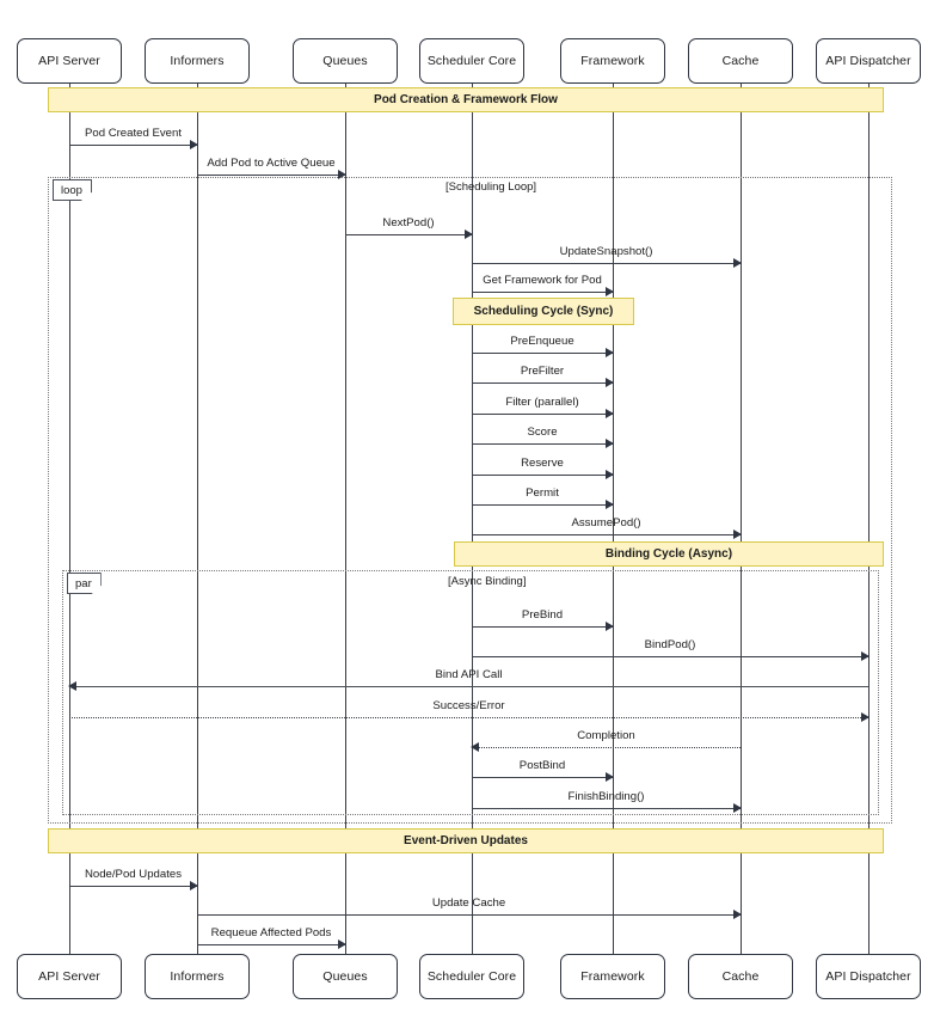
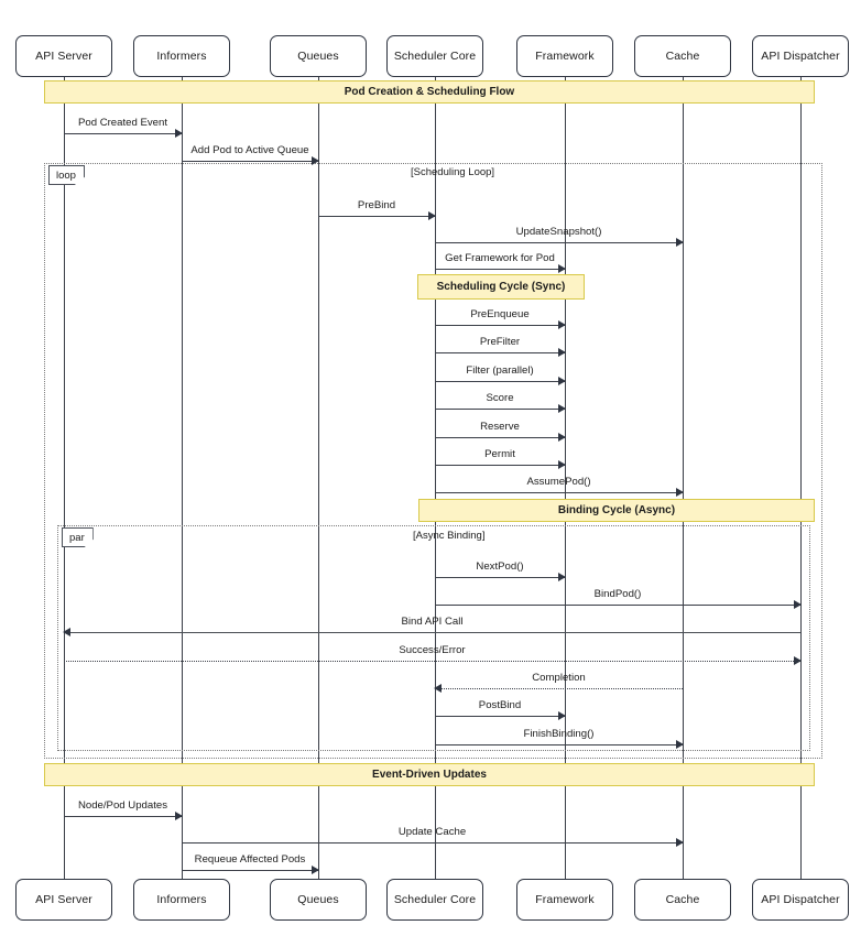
  loop
  [Scheduling Loop]
  par
  [Async Binding]
  Pod Created Event
  Add Pod to Active Queue
- NextPod()
+ PreBind
  UpdateSnapshot()
  Get Framework for Pod
  PreEnqueue
  PreFilter
  Filter (parallel)
  Score
  Reserve
  Permit
  AssumePod()
- PreBind
+ NextPod()
  BindPod()
  Bind API Call
  Success/Error
  Completion
  PostBind
  FinishBinding()
  Node/Pod Updates
  Update Cache
  Requeue Affected Pods
- Pod Creation & Framework Flow
+ Pod Creation & Scheduling Flow
  Binding Cycle (Async)
  Event-Driven Updates
  Scheduling Cycle (Sync)
  API Server
  Informers
  Queues
  Scheduler Core
  Framework
  Cache
  API Dispatcher
  API Server
  Informers
  Queues
  Scheduler Core
  Framework
  Cache
  API Dispatcher
